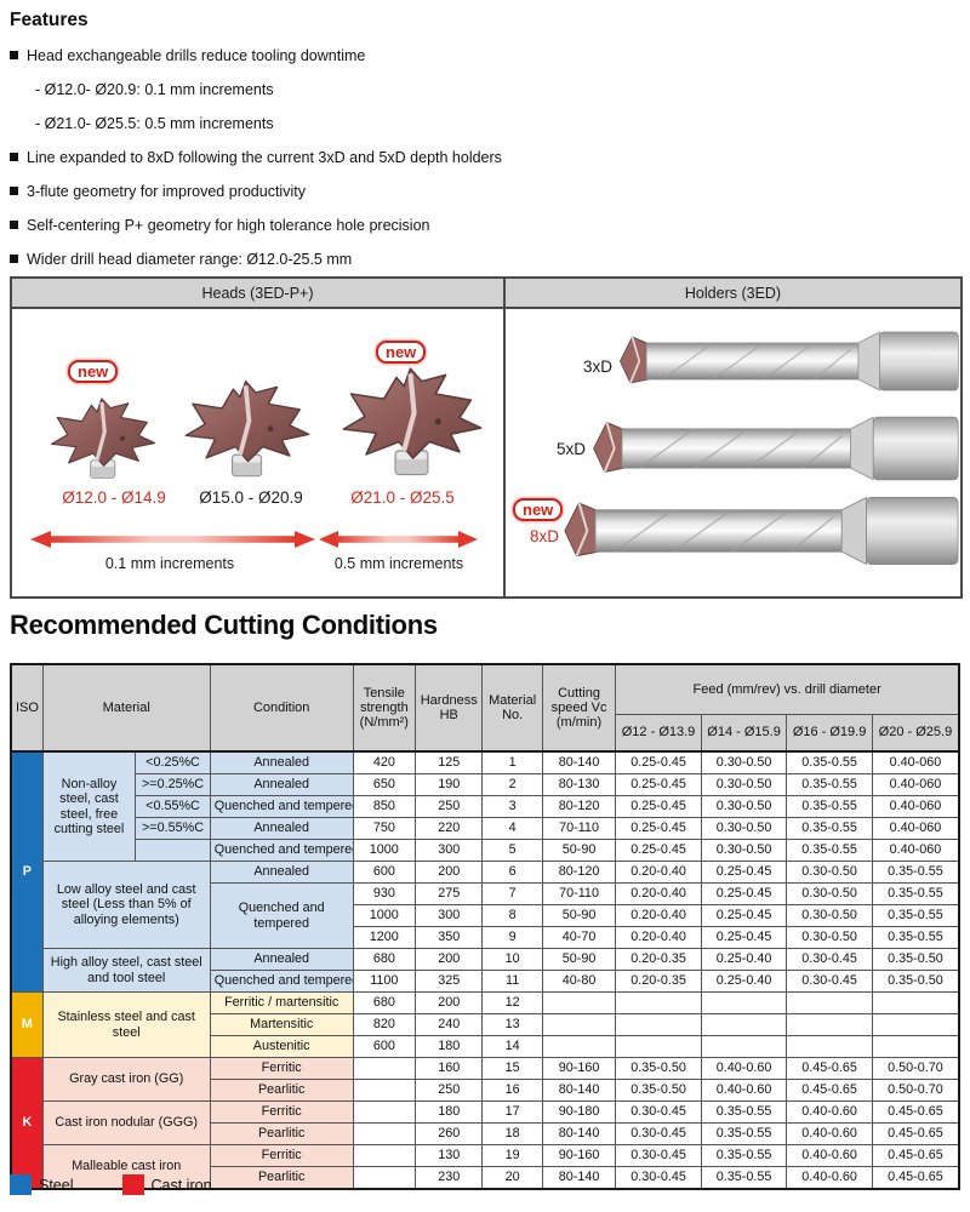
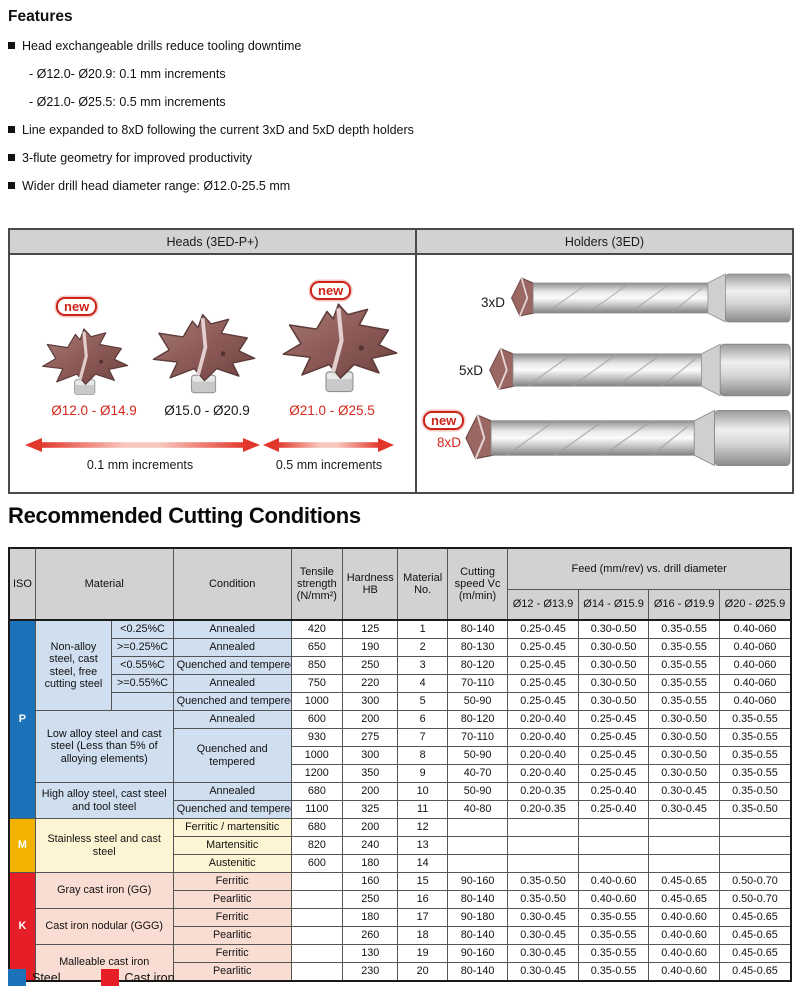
  Features
  Head exchangeable drills reduce tooling downtime
  - Ø12.0- Ø20.9: 0.1 mm increments
  - Ø21.0- Ø25.5: 0.5 mm increments
  Line expanded to 8xD following the current 3xD and 5xD depth holders
  3-flute geometry for improved productivity
- Self-centering P+ geometry for high tolerance hole precision
  Wider drill head diameter range: Ø12.0-25.5 mm
  Heads (3ED-P+)
  new
  new
  Ø12.0 - Ø14.9
  Ø15.0 - Ø20.9
  Ø21.0 - Ø25.5
  0.1 mm increments
  0.5 mm increments
  Holders (3ED)
  3xD
  5xD
  new
  8xD
  Recommended Cutting Conditions
  ISO	Material	Condition	Tensile strength (N/mm²)	Hardness HB	Material No.	Cutting speed Vc (m/min)	Feed (mm/rev) vs. drill diameter
  Ø12 - Ø13.9	Ø14 - Ø15.9	Ø16 - Ø19.9	Ø20 - Ø25.9
  P	Non-alloy steel, cast steel, free cutting steel	<0.25%C	Annealed	420	125	1	80-140	0.25-0.45	0.30-0.50	0.35-0.55	0.40-060
  >=0.25%C	Annealed	650	190	2	80-130	0.25-0.45	0.30-0.50	0.35-0.55	0.40-060
  <0.55%C	Quenched and tempere	850	250	3	80-120	0.25-0.45	0.30-0.50	0.35-0.55	0.40-060
  >=0.55%C	Annealed	750	220	4	70-110	0.25-0.45	0.30-0.50	0.35-0.55	0.40-060
  	Quenched and tempere	1000	300	5	50-90	0.25-0.45	0.30-0.50	0.35-0.55	0.40-060
  Low alloy steel and cast steel (Less than 5% of alloying elements)	Annealed	600	200	6	80-120	0.20-0.40	0.25-0.45	0.30-0.50	0.35-0.55
  Quenched and tempered	930	275	7	70-110	0.20-0.40	0.25-0.45	0.30-0.50	0.35-0.55
  1000	300	8	50-90	0.20-0.40	0.25-0.45	0.30-0.50	0.35-0.55
  1200	350	9	40-70	0.20-0.40	0.25-0.45	0.30-0.50	0.35-0.55
  High alloy steel, cast steel and tool steel	Annealed	680	200	10	50-90	0.20-0.35	0.25-0.40	0.30-0.45	0.35-0.50
  Quenched and tempere	1100	325	11	40-80	0.20-0.35	0.25-0.40	0.30-0.45	0.35-0.50
  M	Stainless steel and cast steel	Ferritic / martensitic	680	200	12
  Martensitic	820	240	13
  Austenitic	600	180	14
  K	Gray cast iron (GG)	Ferritic		160	15	90-160	0.35-0.50	0.40-0.60	0.45-0.65	0.50-0.70
  Pearlitic		250	16	80-140	0.35-0.50	0.40-0.60	0.45-0.65	0.50-0.70
  Cast iron nodular (GGG)	Ferritic		180	17	90-180	0.30-0.45	0.35-0.55	0.40-0.60	0.45-0.65
  Pearlitic		260	18	80-140	0.30-0.45	0.35-0.55	0.40-0.60	0.45-0.65
  Malleable cast iron	Ferritic		130	19	90-160	0.30-0.45	0.35-0.55	0.40-0.60	0.45-0.65
  Pearlitic		230	20	80-140	0.30-0.45	0.35-0.55	0.40-0.60	0.45-0.65
  Steel
  Cast iron
